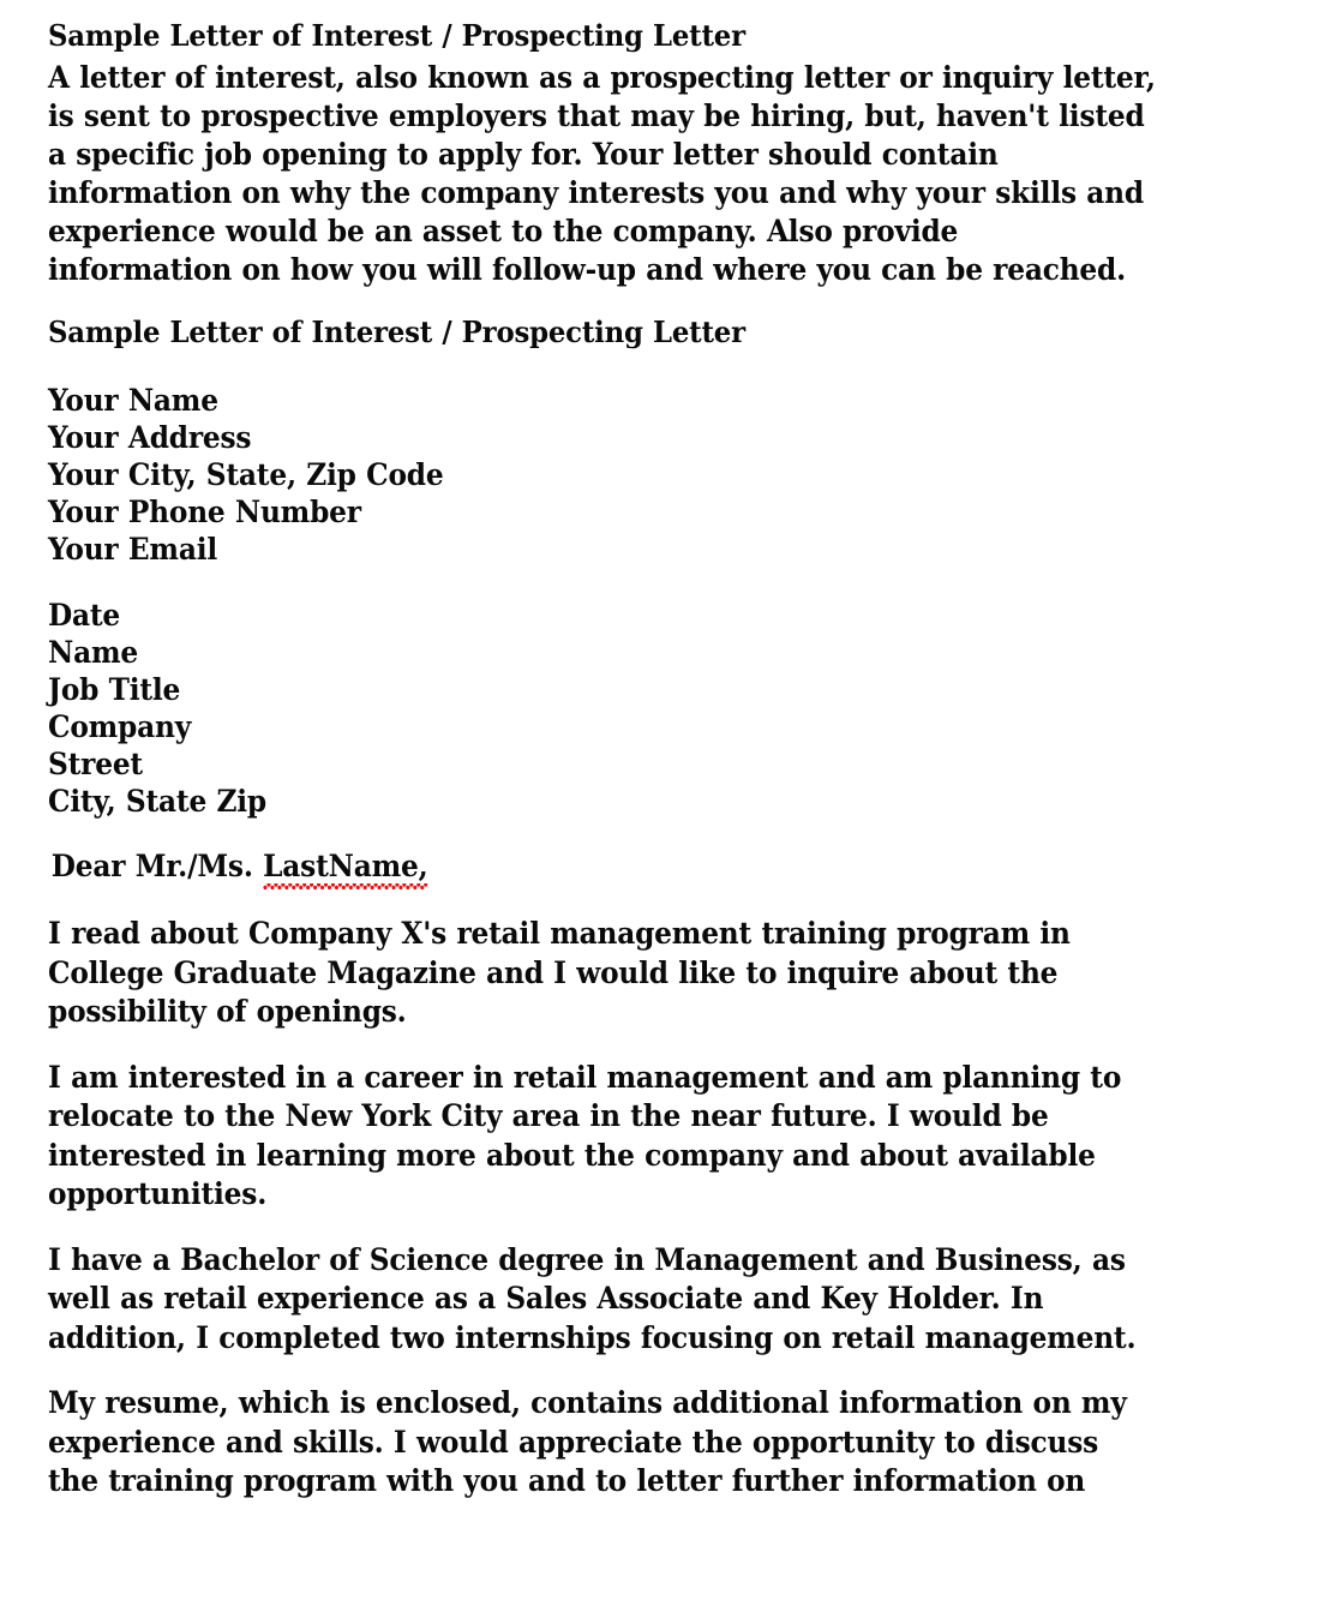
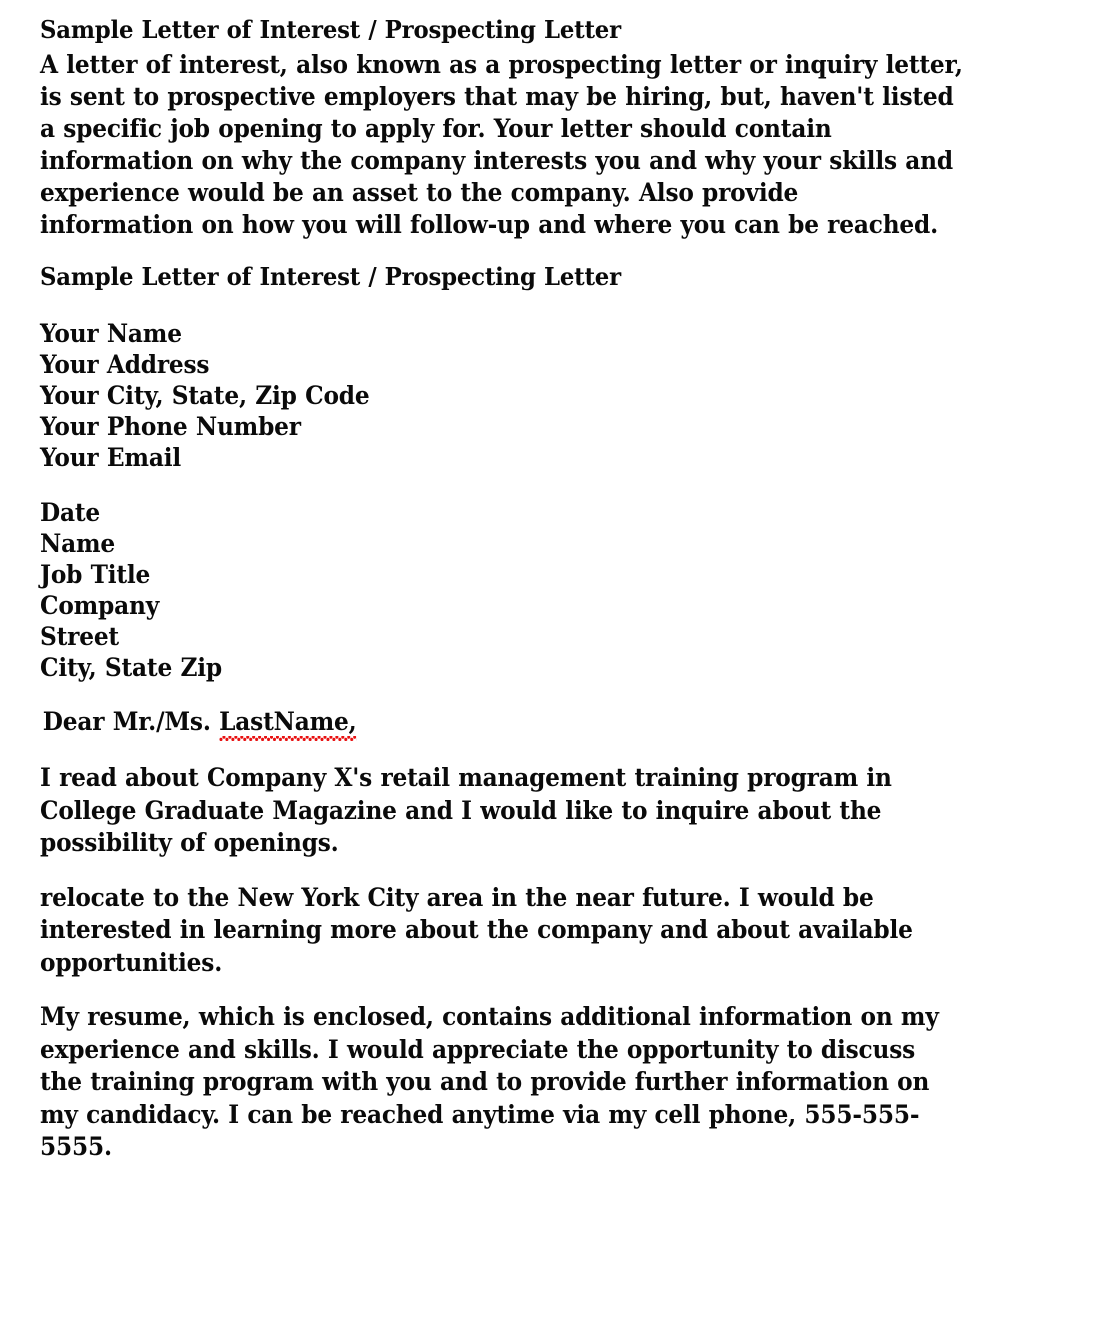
  Sample Letter of Interest / Prospecting Letter
  A letter of interest, also known as a prospecting letter or inquiry letter,
  is sent to prospective employers that may be hiring, but, haven't listed
  a specific job opening to apply for. Your letter should contain
  information on why the company interests you and why your skills and
  experience would be an asset to the company. Also provide
  information on how you will follow-up and where you can be reached.
  Sample Letter of Interest / Prospecting Letter
  Your Name
  Your Address
  Your City, State, Zip Code
  Your Phone Number
  Your Email
  Date
  Name
  Job Title
  Company
  Street
  City, State Zip
  Dear Mr./Ms. LastName,
  I read about Company X's retail management training program in
  College Graduate Magazine and I would like to inquire about the
  possibility of openings.
- I am interested in a career in retail management and am planning to
  relocate to the New York City area in the near future. I would be
  interested in learning more about the company and about available
  opportunities.
- I have a Bachelor of Science degree in Management and Business, as
- well as retail experience as a Sales Associate and Key Holder. In
- addition, I completed two internships focusing on retail management.
  My resume, which is enclosed, contains additional information on my
  experience and skills. I would appreciate the opportunity to discuss
- the training program with you and to letter further information on
+ the training program with you and to provide further information on
+ my candidacy. I can be reached anytime via my cell phone, 555-555-
+ 5555.
